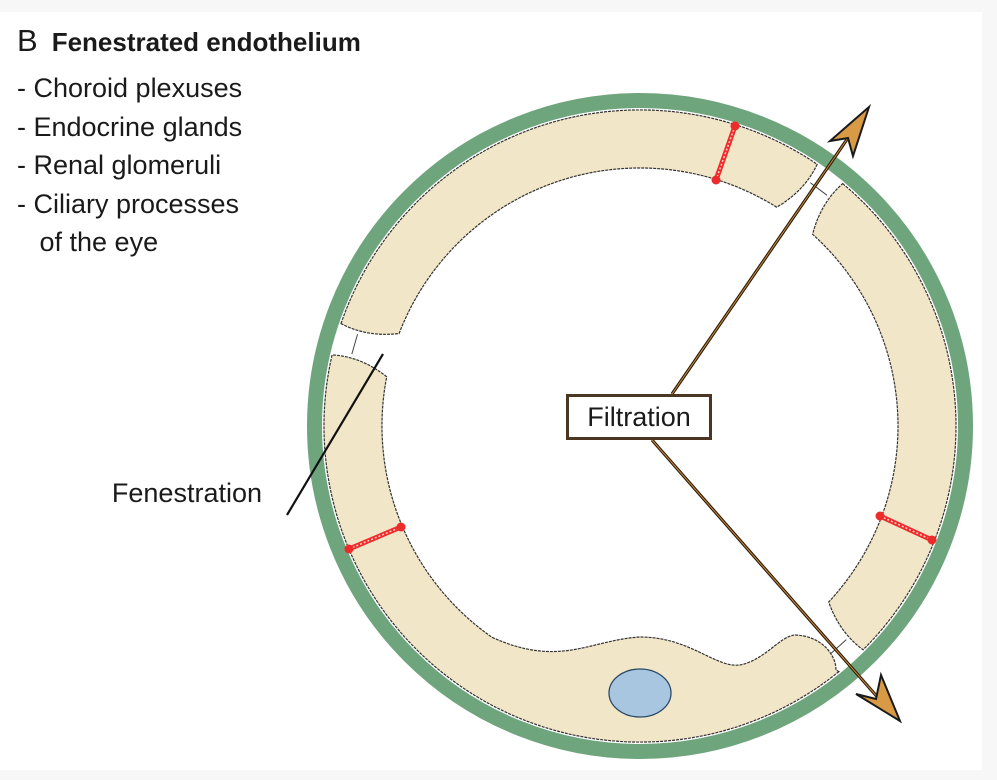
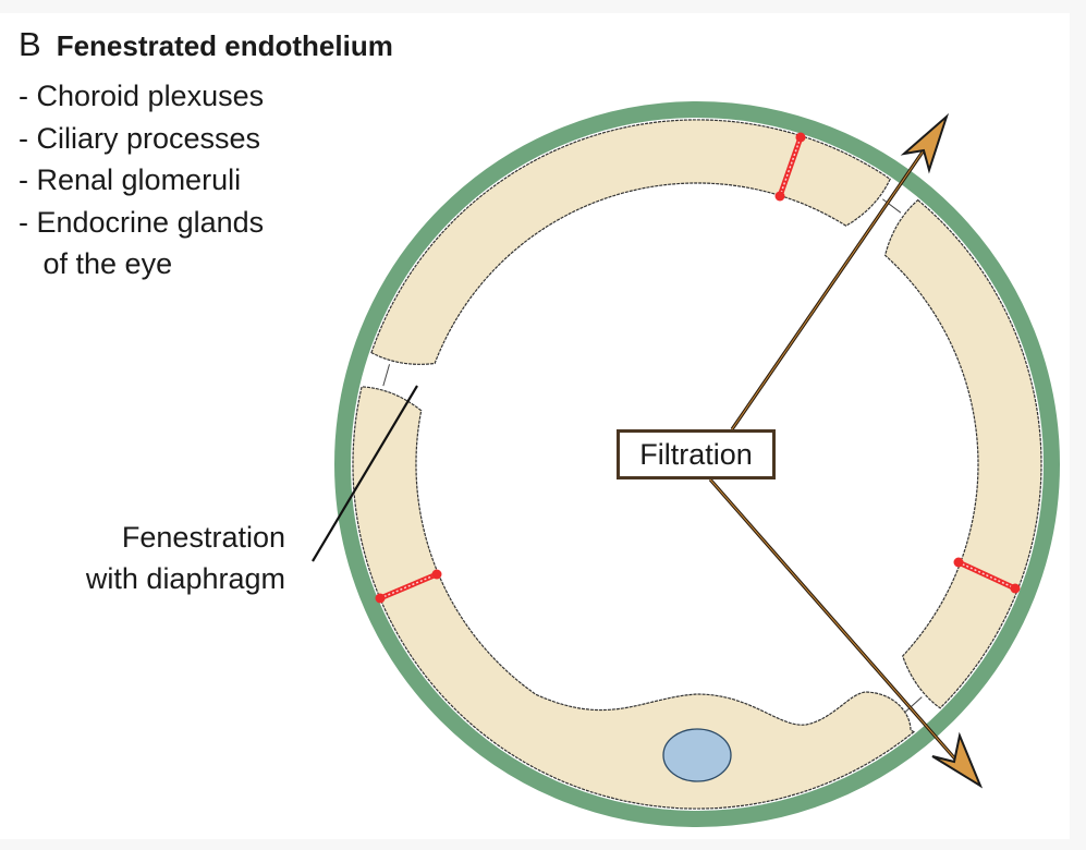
  B
  Fenestrated endothelium
  - Choroid plexuses
- - Endocrine glands
+ - Ciliary processes
  - Renal glomeruli
- - Ciliary processes
+ - Endocrine glands
  of the eye
  Fenestration
+ with diaphragm
  Filtration
